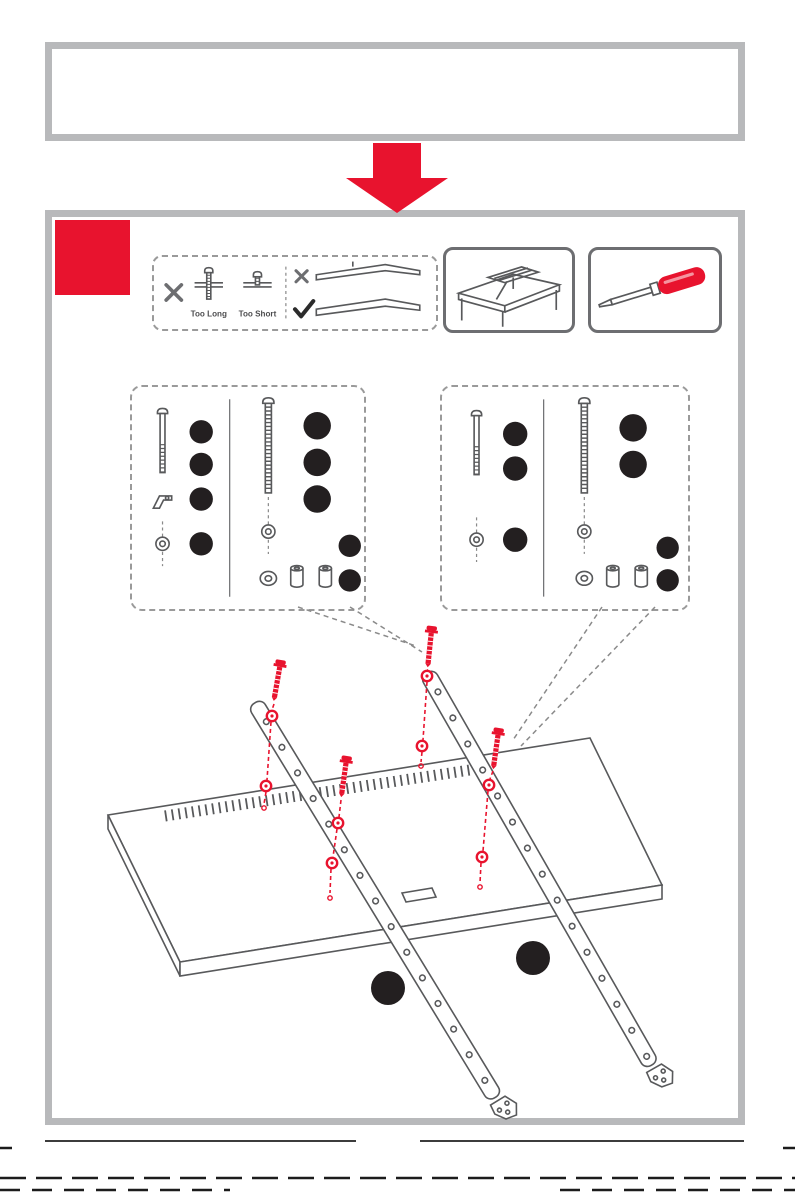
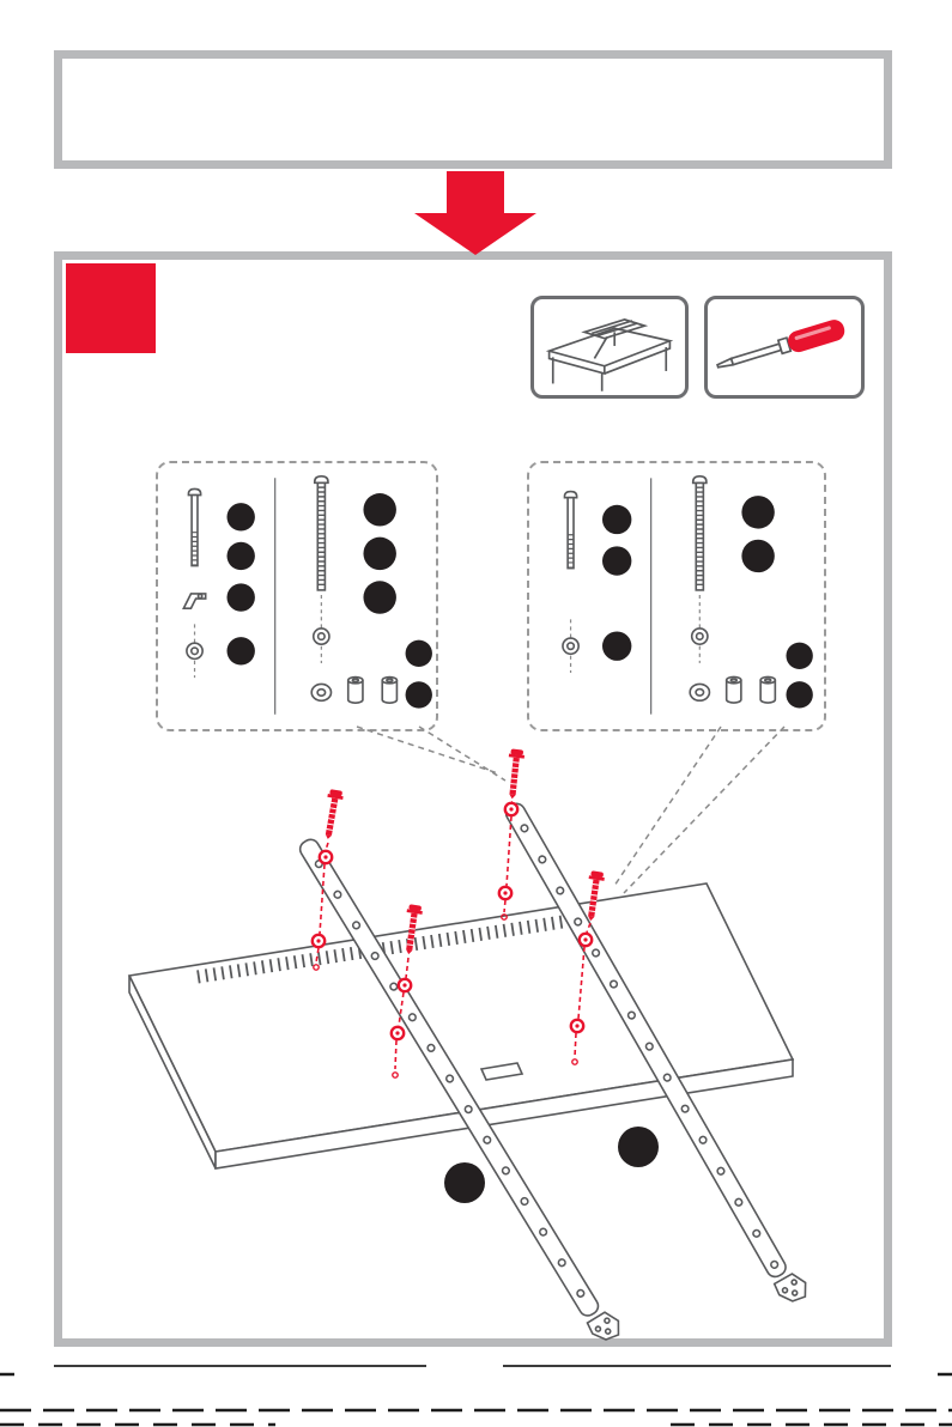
- Too Long
- Too Short
